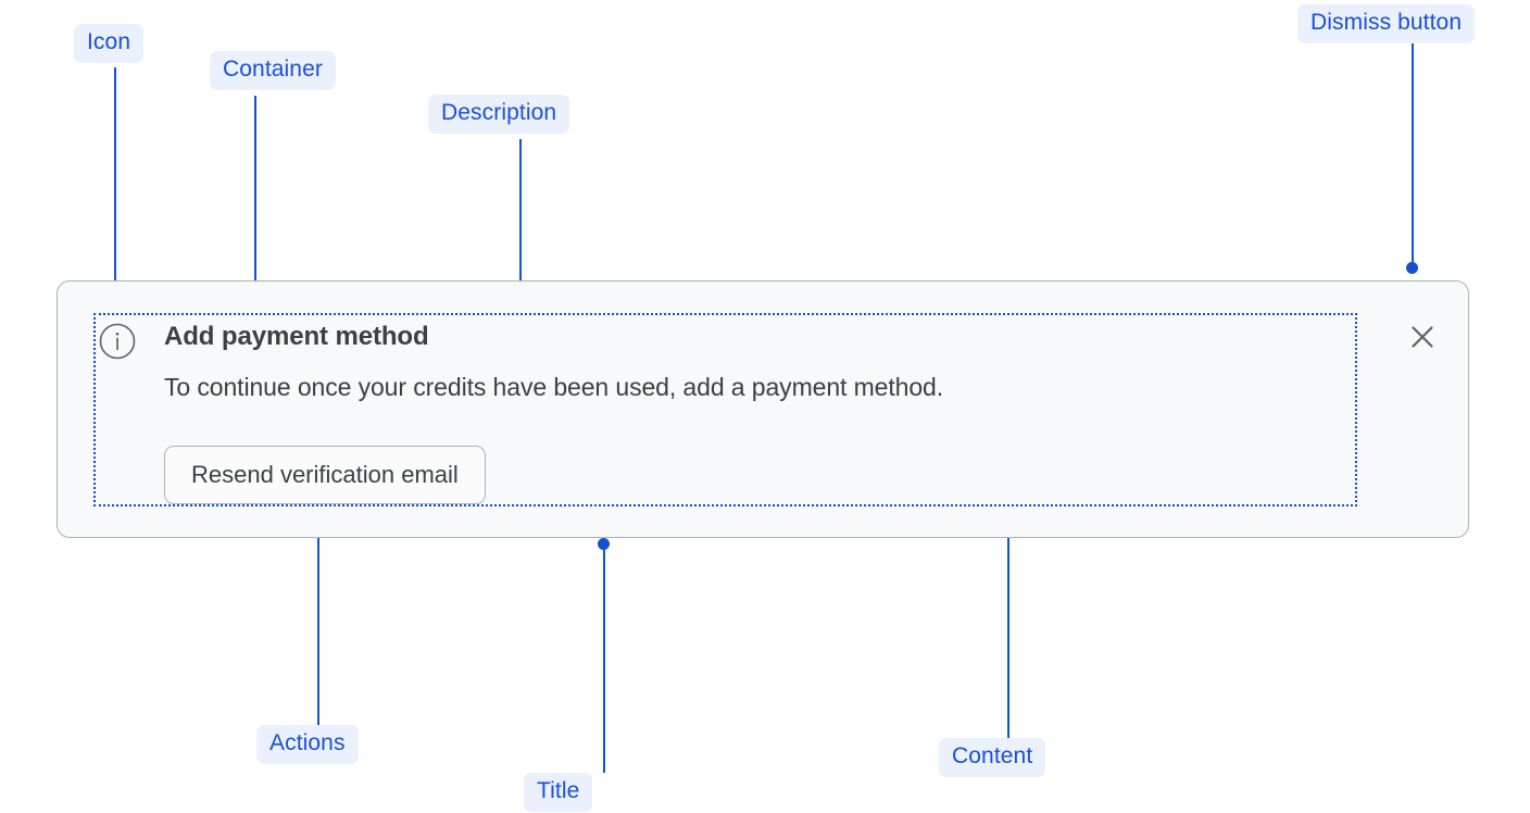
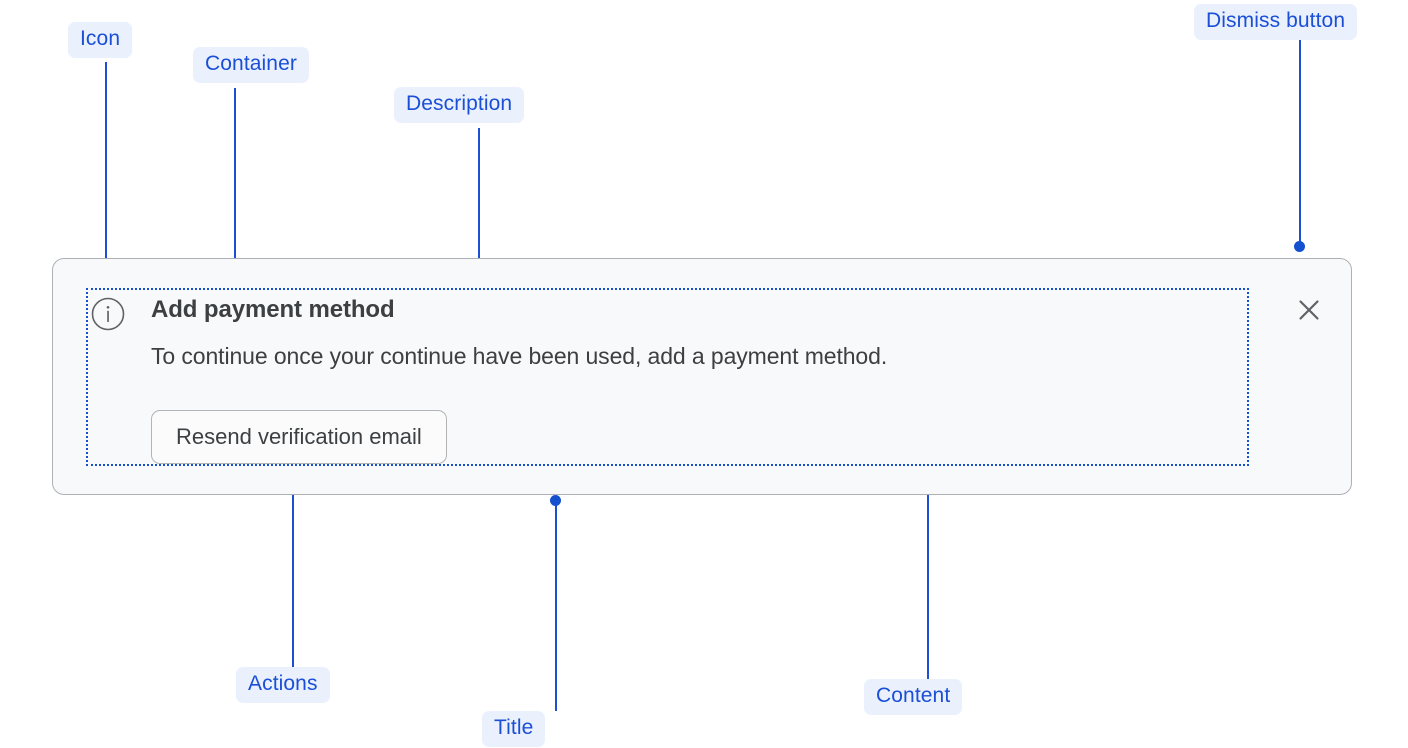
  Icon
  Container
  Description
  Dismiss button
  Actions
  Title
  Content
  Add payment method
- To continue once your credits have been used, add a payment method.
+ To continue once your continue have been used, add a payment method.
  Resend verification email
